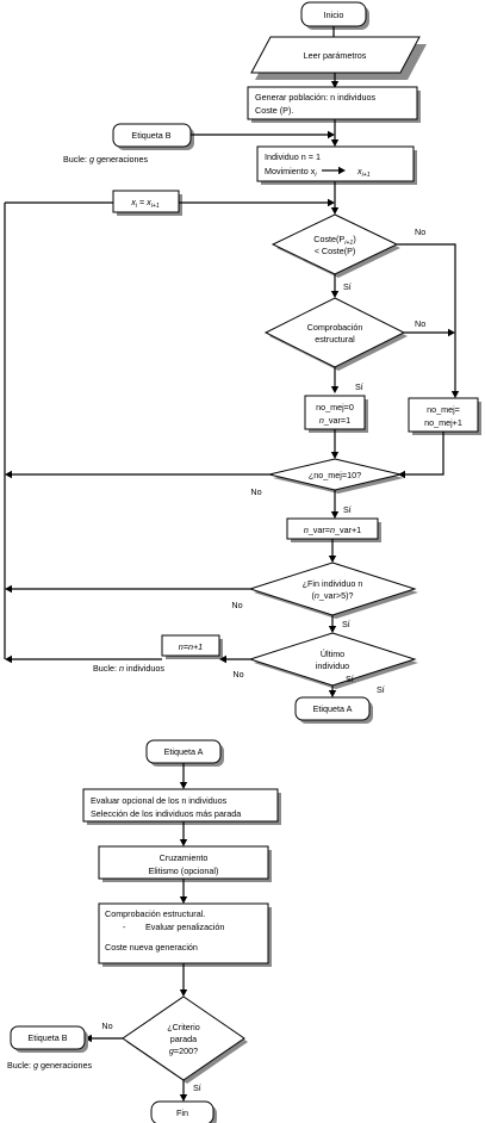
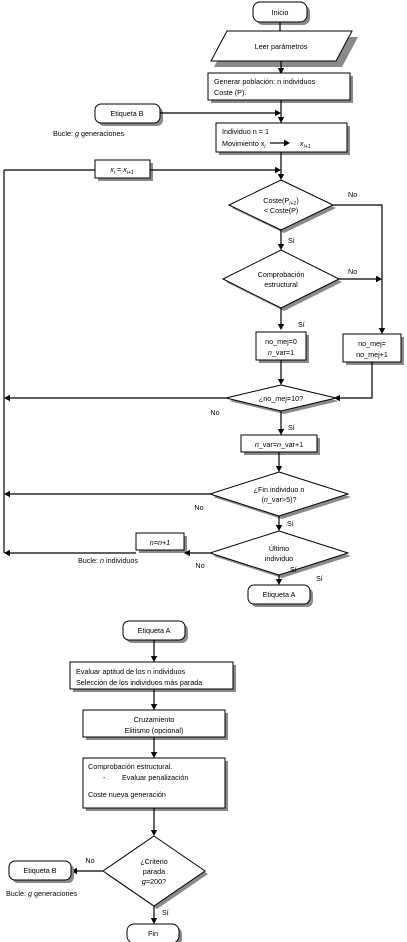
  Inicio
  Leer parámetros
  Generar población: n individuos
  Coste (P).
  Etiqueta B
  Bucle: g generaciones
  Individuo n = 1
  Movimiento x
  Coste(P )
  < Coste(P)
  No
  Sí
  Comprobación
  estructural
  No
  Sí
  no_mej=0
  n_var=1
  no_mej=
  no_mej+1
  ¿no_mej=10?
  No
  Sí
  n_var=n_var+1
  ¿Fin individuo n
  (n_var>5)?
  No
  Sí
  Último
  individuo
  n=n+1
  No
  Bucle: n individuos
  Sí
  Sí
  Etiqueta A
  Etiqueta A
- Evaluar opcional de los n individuos
+ Evaluar aptitud de los n individuos
  Selección de los individuos más parada
  Cruzamiento
  Elitismo (opcional)
  Comprobación estructural.
  -
  Evaluar penalización
  Coste nueva generación
  ¿Criterio
  parada
  g=200?
  No
  Etiqueta B
  Bucle: g generaciones
  Sí
  Fin
